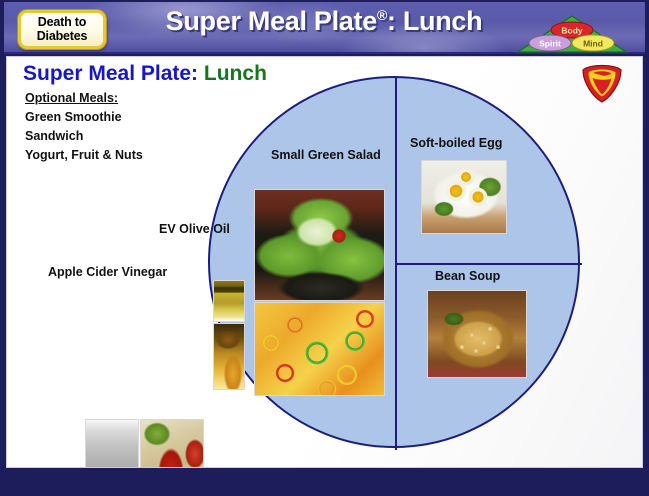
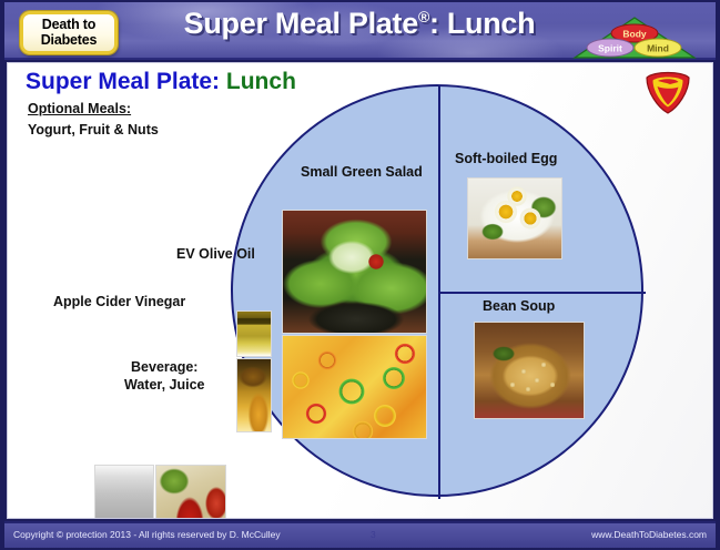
  Death to
  Diabetes
  Super Meal Plate®: Lunch
  Body
  Spirit
  Mind
  Super Meal Plate: Lunch
  Optional Meals:
- Green Smoothie
- Sandwich
  Yogurt, Fruit & Nuts
  Small Green Salad
  Soft-boiled Egg
  Bean Soup
  EV Olive Oil
  Apple Cider Vinegar
+ Beverage:
+ Water, Juice
+ Copyright © protection 2013 - All rights reserved by D. McCulley
+ www.DeathToDiabetes.com
